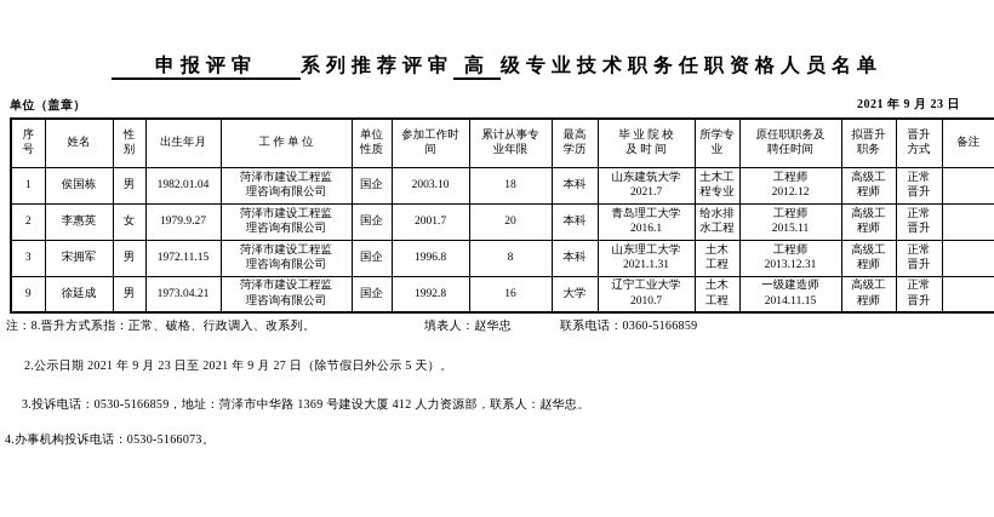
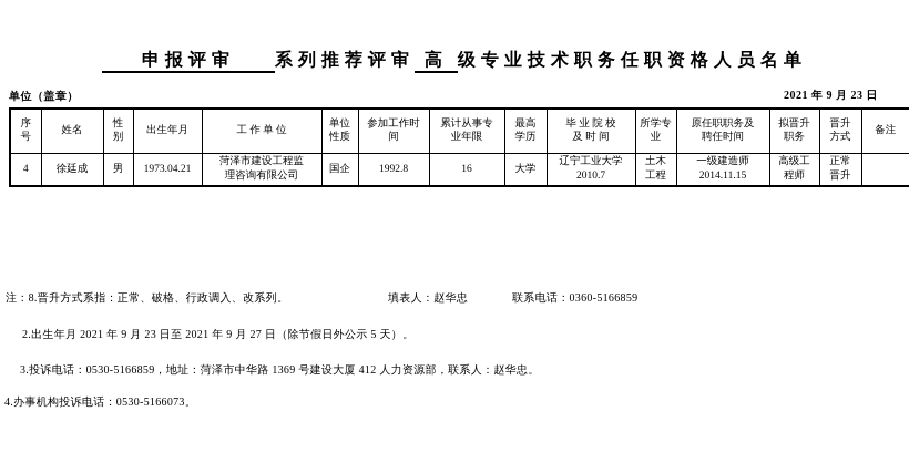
  申报评审 系列推荐评审 高 级专业技术职务任职资格人员名单
  单位（盖章）
  2021 年 9 月 23 日
  序 号	姓名	性 别	出生年月	工 作 单 位	单位 性质	参加工作时 间	累计从事专 业年限	最高 学历	毕 业 院 校 及 时 间	所学专 业	原任职职务及 聘任时间	拟晋升 职务	晋升 方式	备注
- 1	侯国栋	男	1982.01.04	菏泽市建设工程监 理咨询有限公司	国企	2003.10	18	本科	山东建筑大学 2021.7	土木工 程专业	工程师 2012.12	高级工 程师	正常 晋升
- 2	李惠英	女	1979.9.27	菏泽市建设工程监 理咨询有限公司	国企	2001.7	20	本科	青岛理工大学 2016.1	给水排 水工程	工程师 2015.11	高级工 程师	正常 晋升
- 3	宋拥军	男	1972.11.15	菏泽市建设工程监 理咨询有限公司	国企	1996.8	8	本科	山东理工大学 2021.1.31	土木 工程	工程师 2013.12.31	高级工 程师	正常 晋升
- 9	徐廷成	男	1973.04.21	菏泽市建设工程监 理咨询有限公司	国企	1992.8	16	大学	辽宁工业大学 2010.7	土木 工程	一级建造师 2014.11.15	高级工 程师	正常 晋升
+ 4	徐廷成	男	1973.04.21	菏泽市建设工程监 理咨询有限公司	国企	1992.8	16	大学	辽宁工业大学 2010.7	土木 工程	一级建造师 2014.11.15	高级工 程师	正常 晋升
  注：8.晋升方式系指：正常、破格、行政调入、改系列。
  填表人：赵华忠
  联系电话：0360-5166859
- 2.公示日期 2021 年 9 月 23 日至 2021 年 9 月 27 日（除节假日外公示 5 天）。
+ 2.出生年月 2021 年 9 月 23 日至 2021 年 9 月 27 日（除节假日外公示 5 天）。
  3.投诉电话：0530-5166859，地址：菏泽市中华路 1369 号建设大厦 412 人力资源部，联系人：赵华忠。
  4.办事机构投诉电话：0530-5166073。
